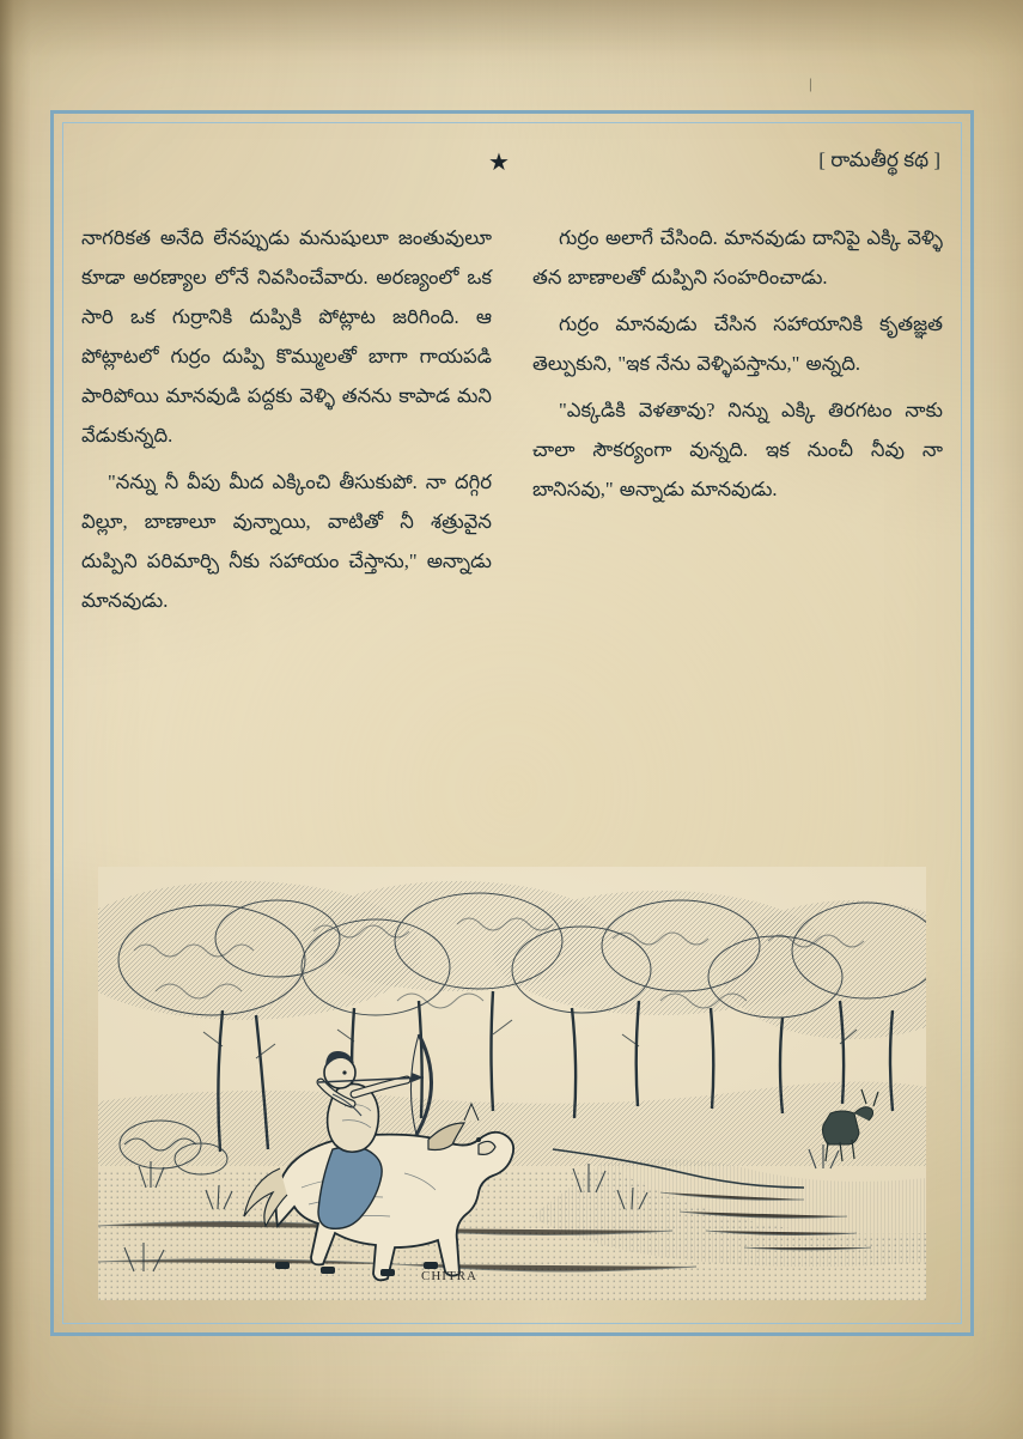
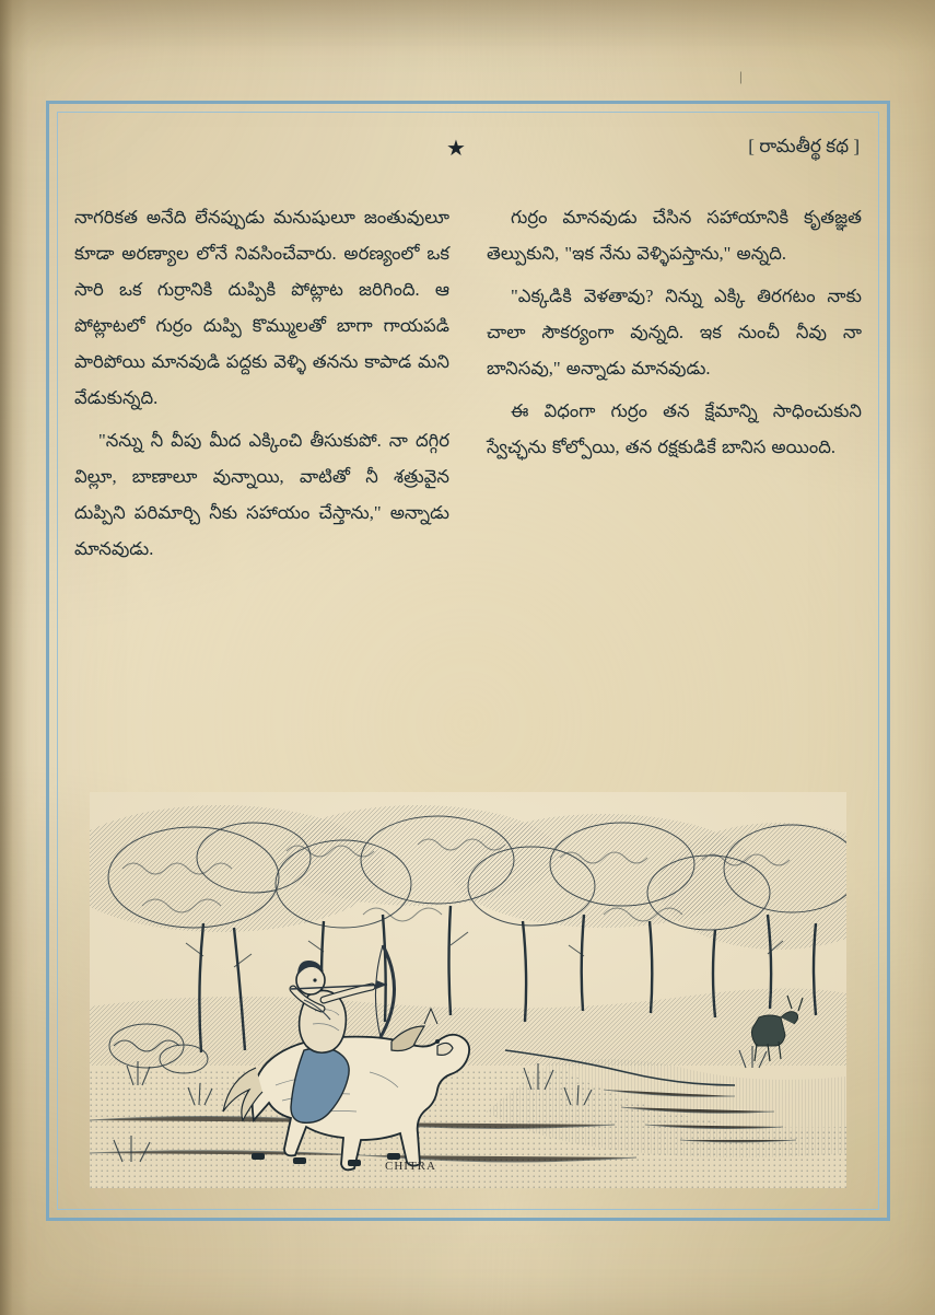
  |
  ★
  [ రామతీర్థ కథ ]
  నాగరికత అనేది లేనప్పుడు మనుషులూ జంతువులూ కూడా అరణ్యాల లోనే నివసించేవారు. అరణ్యంలో ఒక సారి ఒక గుర్రానికి దుప్పికి పోట్లాట జరిగింది. ఆ పోట్లాటలో గుర్రం దుప్పి కొమ్ములతో బాగా గాయపడి పారిపోయి మానవుడి పద్దకు వెళ్ళి తనను కాపాడ మని వేడుకున్నది.
  "నన్ను నీ వీపు మీద ఎక్కించి తీసుకుపో. నా దగ్గిర విల్లూ, బాణాలూ వున్నాయి, వాటితో నీ శత్రువైన దుప్పిని పరిమార్చి నీకు సహాయం చేస్తాను," అన్నాడు మానవుడు.
- గుర్రం అలాగే చేసింది. మానవుడు దానిపై ఎక్కి వెళ్ళి తన బాణాలతో దుప్పిని సంహరించాడు.
  గుర్రం మానవుడు చేసిన సహాయానికి కృతజ్ఞత తెల్పుకుని, "ఇక నేను వెళ్ళిపస్తాను," అన్నది.
  "ఎక్కడికి వెళతావు? నిన్ను ఎక్కి తిరగటం నాకు చాలా సౌకర్యంగా వున్నది. ఇక నుంచీ నీవు నా బానిసవు," అన్నాడు మానవుడు.
+ ఈ విధంగా గుర్రం తన క్షేమాన్ని సాధించుకుని స్వేచ్ఛను కోల్పోయి, తన రక్షకుడికే బానిస అయింది.
  CHITRA
